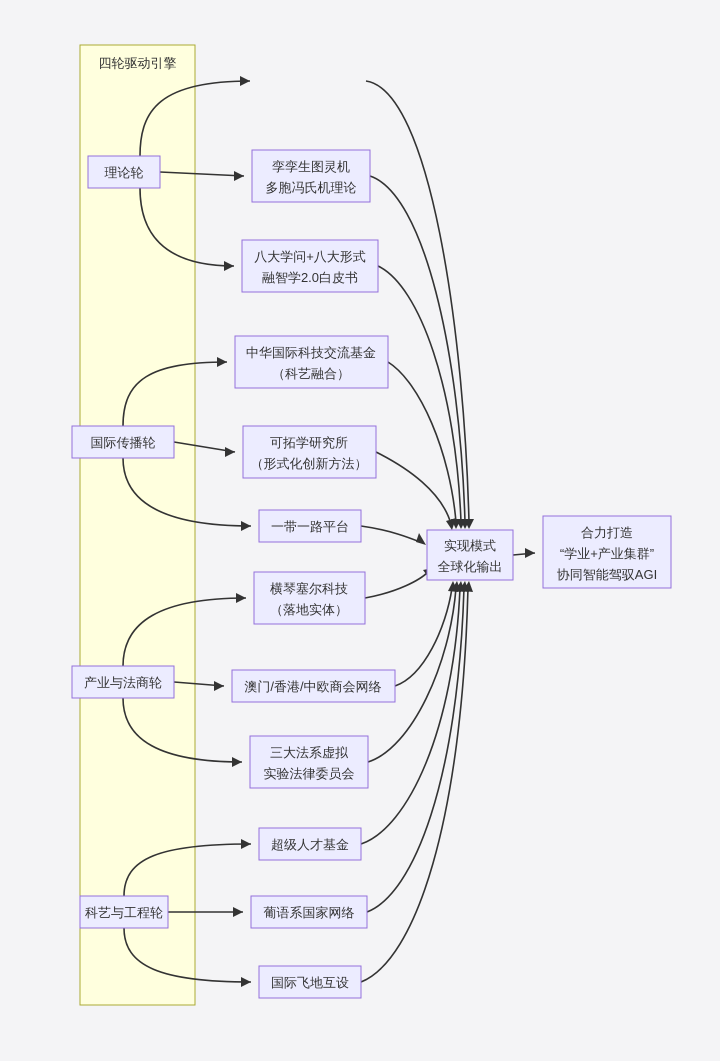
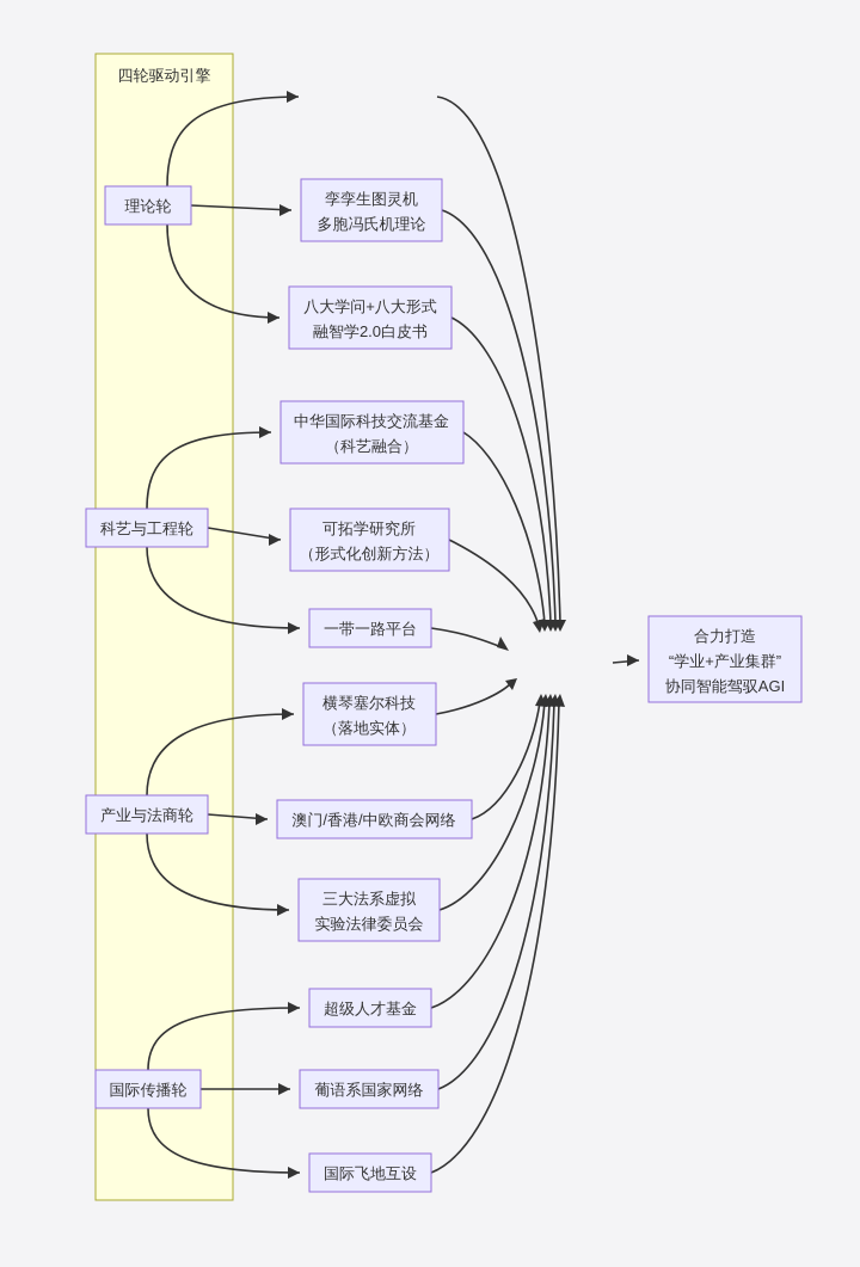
  四轮驱动引擎
  理论轮
- 国际传播轮
+ 科艺与工程轮
  产业与法商轮
- 科艺与工程轮
+ 国际传播轮
  孪孪生图灵机
  多胞冯氏机理论
  八大学问+八大形式
  融智学2.0白皮书
  中华国际科技交流基金
  （科艺融合）
  可拓学研究所
  （形式化创新方法）
  一带一路平台
  横琴塞尔科技
  （落地实体）
  澳门/香港/中欧商会网络
  三大法系虚拟
  实验法律委员会
  超级人才基金
  葡语系国家网络
  国际飞地互设
- 实现模式
- 全球化输出
  合力打造
  “学业+产业集群”
  协同智能驾驭AGI
